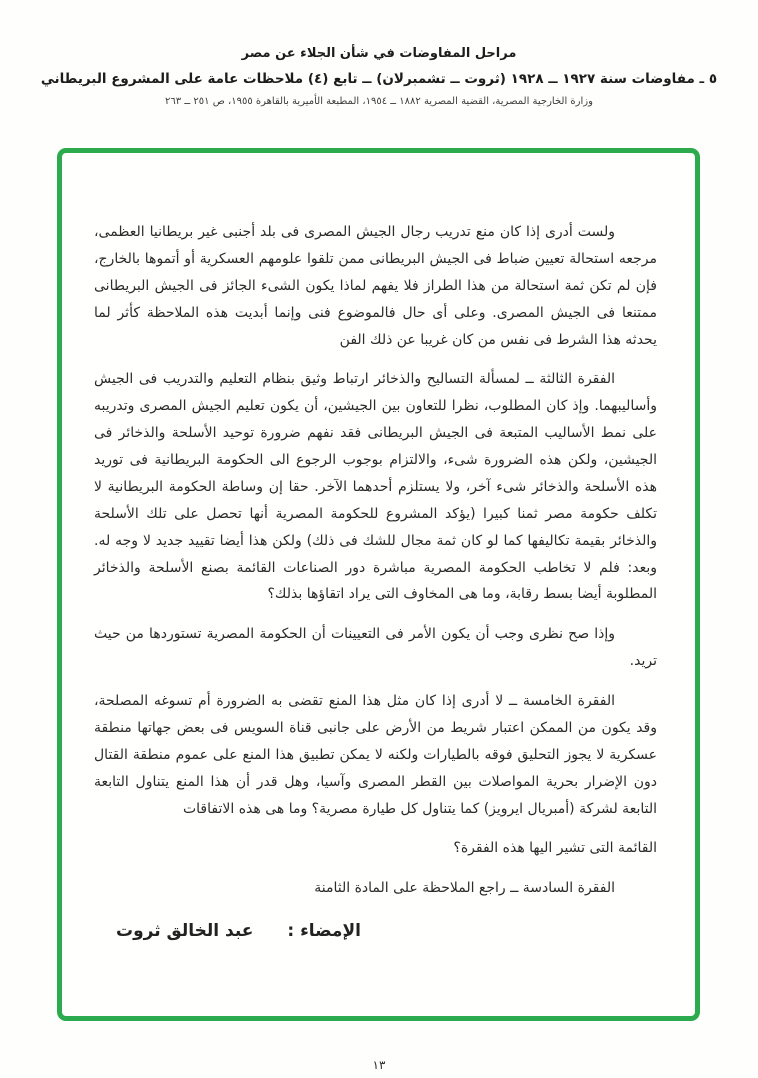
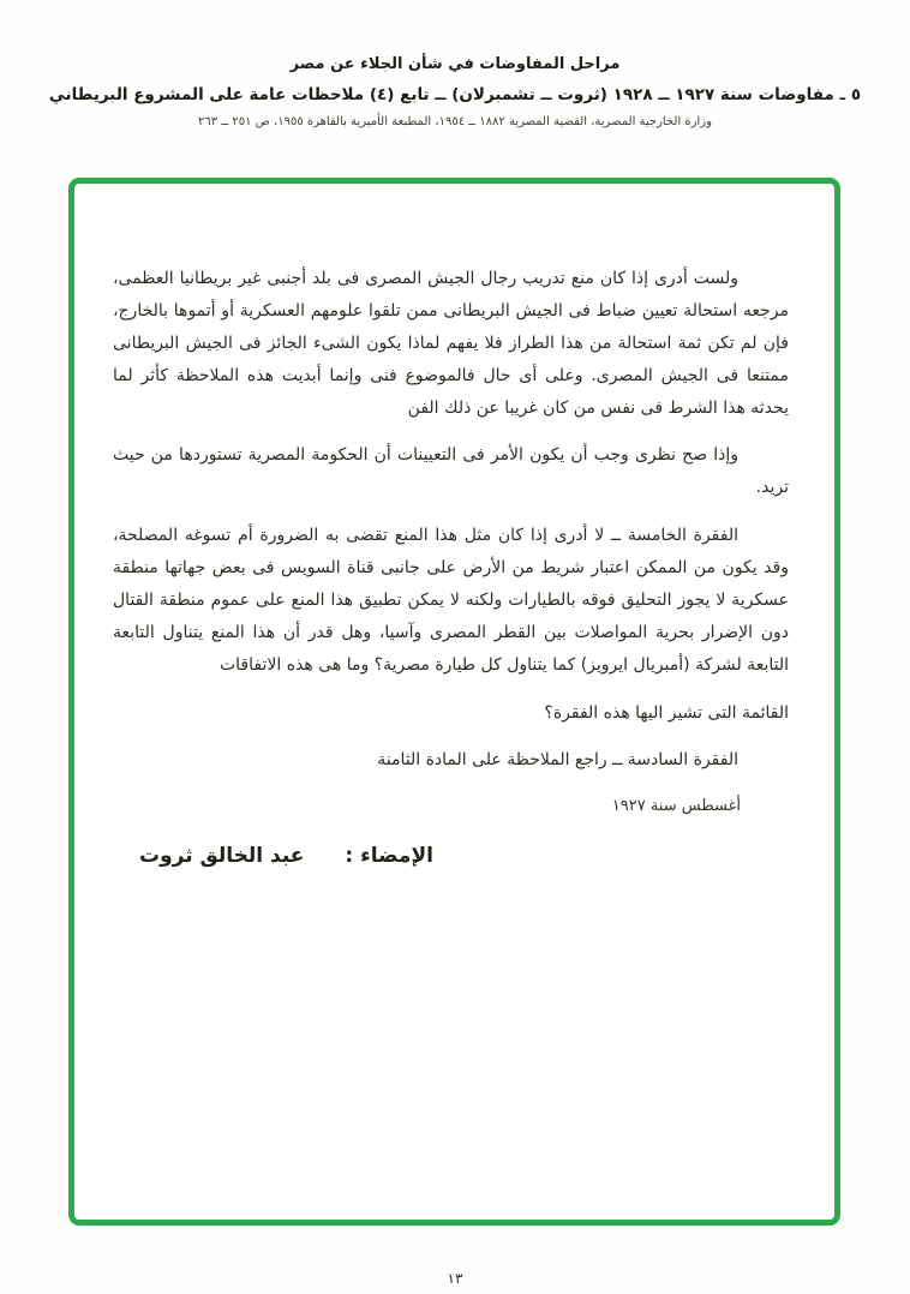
  مراحل المفاوضات في شأن الجلاء عن مصر
  ٥ ـ مفاوضات سنة ١٩٢٧ ــ ١٩٢٨ (ثروت ــ تشمبرلان) ــ تابع (٤) ملاحظات عامة على المشروع البريطاني
  وزارة الخارجية المصرية، القضية المصرية ١٨٨٢ ــ ١٩٥٤، المطبعة الأميرية بالقاهرة ١٩٥٥، ص ٢٥١ ــ ٢٦٣
  ولست أدرى إذا كان منع تدريب رجال الجيش المصرى فى بلد أجنبى غير بريطانيا العظمى، مرجعه استحالة تعيين ضباط فى الجيش البريطانى ممن تلقوا علومهم العسكرية أو أتموها بالخارج، فإن لم تكن ثمة استحالة من هذا الطراز فلا يفهم لماذا يكون الشىء الجائز فى الجيش البريطانى ممتنعا فى الجيش المصرى. وعلى أى حال فالموضوع فنى وإنما أبديت هذه الملاحظة كأثر لما يحدثه هذا الشرط فى نفس من كان غريبا عن ذلك الفن
- الفقرة الثالثة ــ لمسألة التساليح والذخائر ارتباط وثيق بنظام التعليم والتدريب فى الجيش وأساليبهما. وإذ كان المطلوب، نظرا للتعاون بين الجيشين، أن يكون تعليم الجيش المصرى وتدريبه على نمط الأساليب المتبعة فى الجيش البريطانى فقد نفهم ضرورة توحيد الأسلحة والذخائر فى الجيشين، ولكن هذه الضرورة شىء، والالتزام بوجوب الرجوع الى الحكومة البريطانية فى توريد هذه الأسلحة والذخائر شىء آخر، ولا يستلزم أحدهما الآخر. حقا إن وساطة الحكومة البريطانية لا تكلف حكومة مصر ثمنا كبيرا (يؤكد المشروع للحكومة المصرية أنها تحصل على تلك الأسلحة والذخائر بقيمة تكاليفها كما لو كان ثمة مجال للشك فى ذلك) ولكن هذا أيضا تقييد جديد لا وجه له. وبعد: فلم لا تخاطب الحكومة المصرية مباشرة دور الصناعات القائمة بصنع الأسلحة والذخائر المطلوبة أيضا بسط رقابة، وما هى المخاوف التى يراد اتقاؤها بذلك؟
  وإذا صح نظرى وجب أن يكون الأمر فى التعيينات أن الحكومة المصرية تستوردها من حيث تريد.
  الفقرة الخامسة ــ لا أدرى إذا كان مثل هذا المنع تقضى به الضرورة أم تسوغه المصلحة، وقد يكون من الممكن اعتبار شريط من الأرض على جانبى قناة السويس فى بعض جهاتها منطقة عسكرية لا يجوز التحليق فوقه بالطيارات ولكنه لا يمكن تطبيق هذا المنع على عموم منطقة القتال دون الإضرار بحرية المواصلات بين القطر المصرى وآسيا، وهل قدر أن هذا المنع يتناول التابعة التابعة لشركة (أمبريال ايرويز) كما يتناول كل طيارة مصرية؟ وما هى هذه الاتفاقات
  القائمة التى تشير اليها هذه الفقرة؟
  الفقرة السادسة ــ راجع الملاحظة على المادة الثامنة
+ أغسطس سنة ١٩٢٧
  الإمضاء :
  عبد الخالق ثروت
  ١٣
